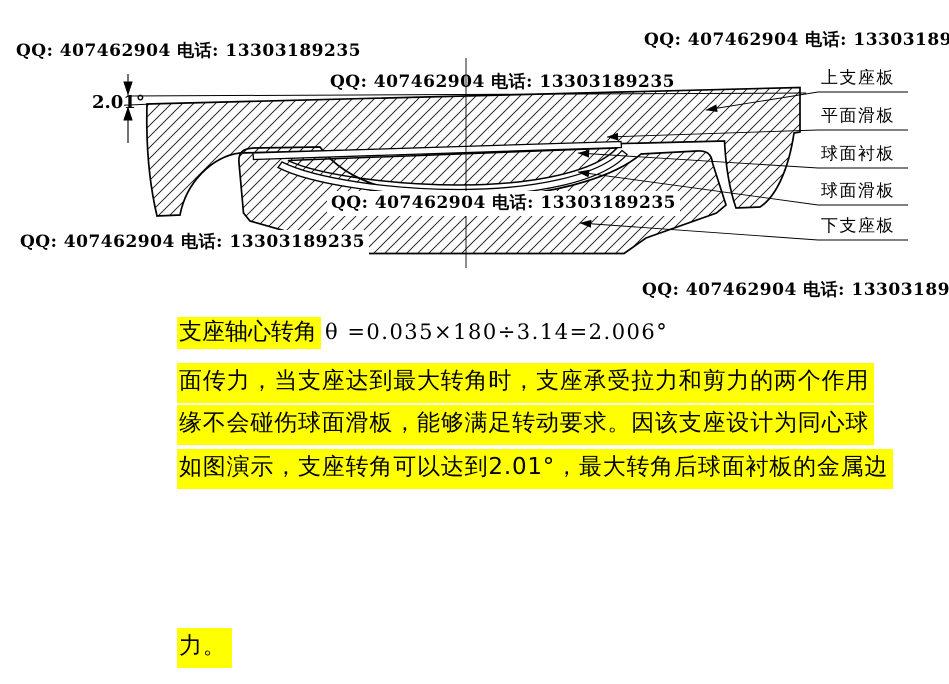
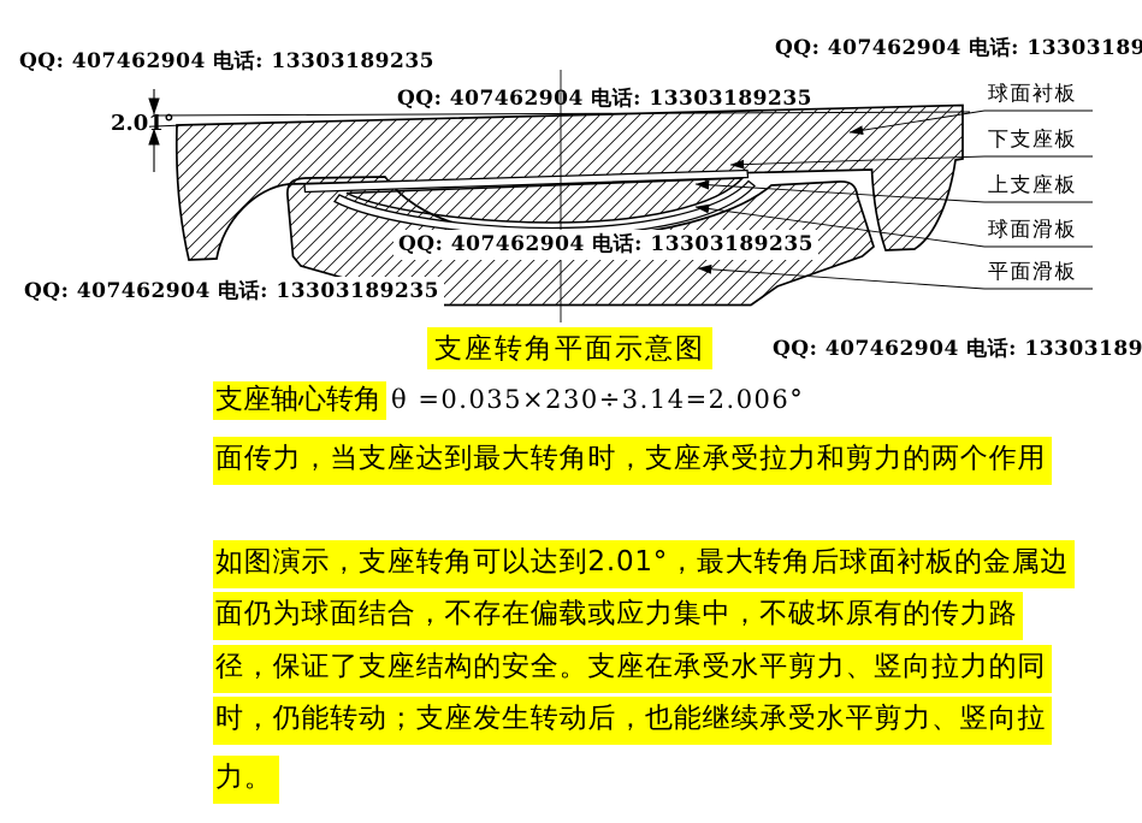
  QQ: 407462904 电话: 13303189235
  QQ: 407462904 电话: 13303189235
  QQ: 407462904 电话: 13303189
  QQ: 407462904 电话: 13303189235
  QQ: 407462904 电话: 13303189235
  QQ: 407462904 电话: 13303189
  2.01°
- 上支座板
+ 球面衬板
- 平面滑板
+ 下支座板
- 球面衬板
+ 上支座板
  球面滑板
- 下支座板
+ 平面滑板
+ 支座转角平面示意图
- 支座轴心转角 θ =0.035×180÷3.14=2.006°
+ 支座轴心转角 θ =0.035×230÷3.14=2.006°
  面传力，当支座达到最大转角时，支座承受拉力和剪力的两个作用
- 缘不会碰伤球面滑板，能够满足转动要求。因该支座设计为同心球
  如图演示，支座转角可以达到2.01°，最大转角后球面衬板的金属边
+ 面仍为球面结合，不存在偏载或应力集中，不破坏原有的传力路
+ 径，保证了支座结构的安全。支座在承受水平剪力、竖向拉力的同
+ 时，仍能转动；支座发生转动后，也能继续承受水平剪力、竖向拉
  力。
